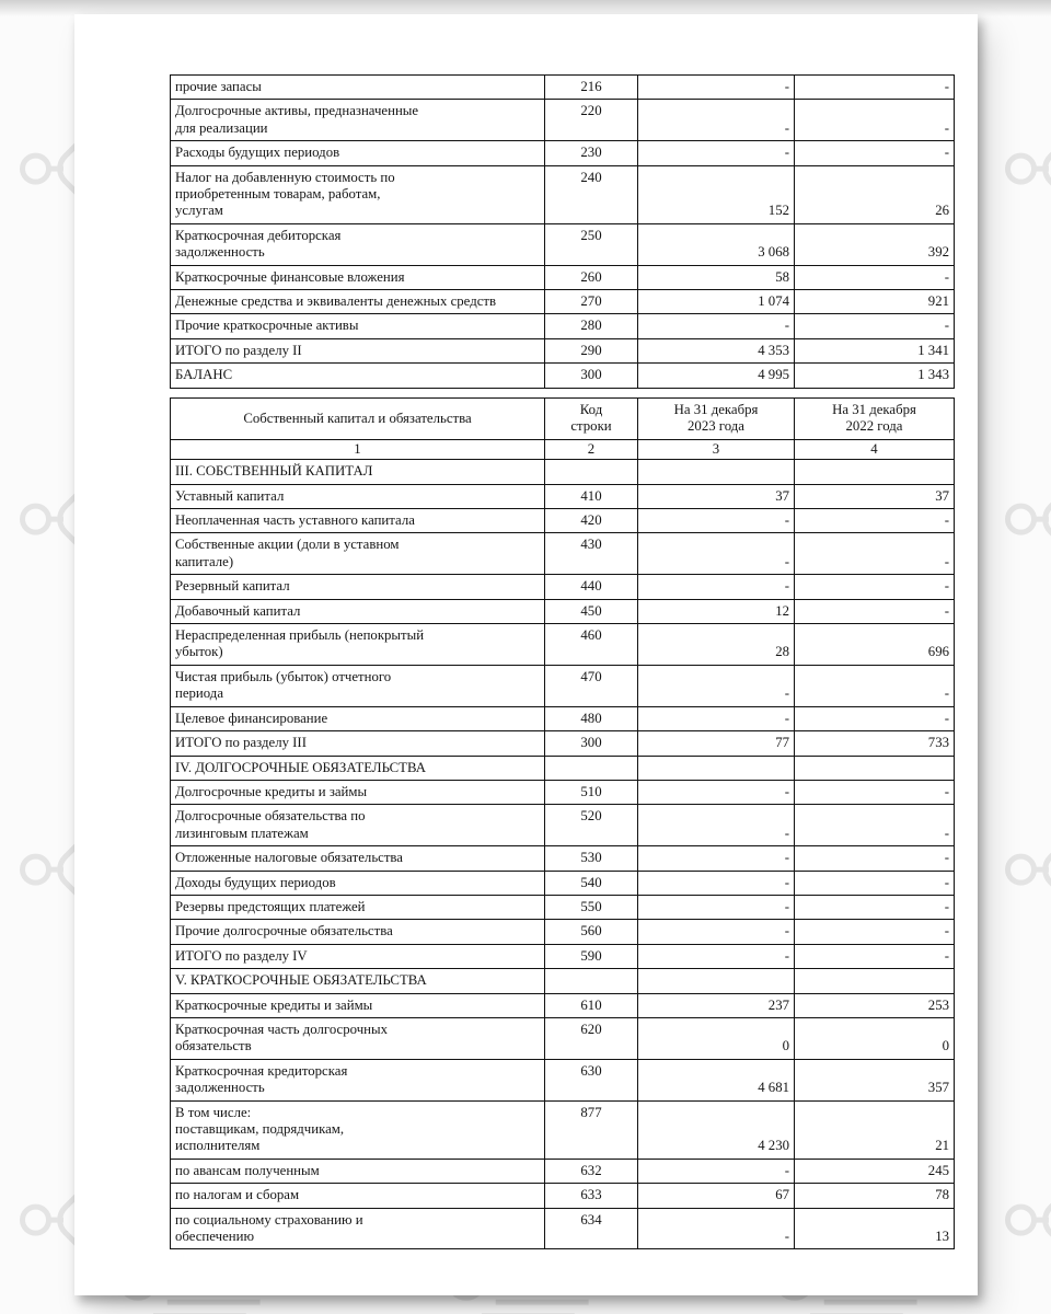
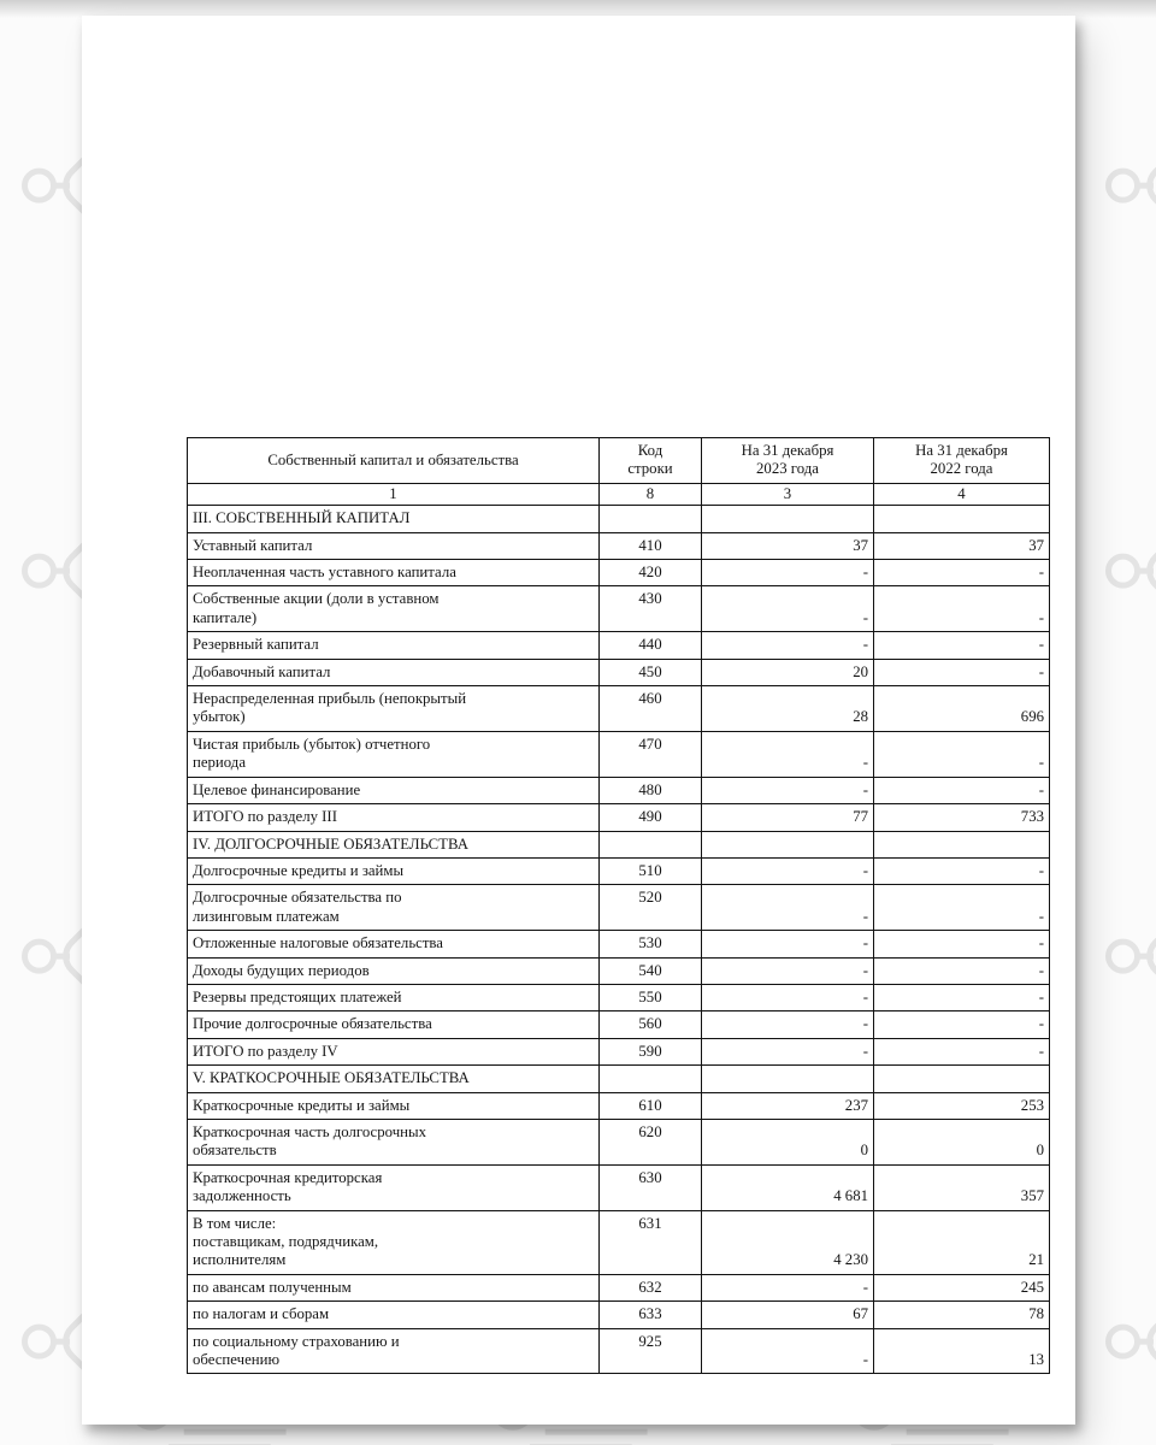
- прочие запасы	216	-	-
- Долгосрочные активы, предназначенные для реализации	220	-	-
- Расходы будущих периодов	230	-	-
- Налог на добавленную стоимость по приобретенным товарам, работам, услугам	240	152	26
- Краткосрочная дебиторская задолженность	250	3 068	392
- Краткосрочные финансовые вложения	260	58	-
- Денежные средства и эквиваленты денежных средств	270	1 074	921
- Прочие краткосрочные активы	280	-	-
- ИТОГО по разделу II	290	4 353	1 341
- БАЛАНС	300	4 995	1 343
  Собственный капитал и обязательства	Код строки	На 31 декабря 2023 года	На 31 декабря 2022 года
- 1	2	3	4
+ 1	8	3	4
  III. СОБСТВЕННЫЙ КАПИТАЛ
  Уставный капитал	410	37	37
  Неоплаченная часть уставного капитала	420	-	-
  Собственные акции (доли в уставном капитале)	430	-	-
  Резервный капитал	440	-	-
- Добавочный капитал	450	12	-
+ Добавочный капитал	450	20	-
  Нераспределенная прибыль (непокрытый убыток)	460	28	696
  Чистая прибыль (убыток) отчетного периода	470	-	-
  Целевое финансирование	480	-	-
- ИТОГО по разделу III	300	77	733
+ ИТОГО по разделу III	490	77	733
  IV. ДОЛГОСРОЧНЫЕ ОБЯЗАТЕЛЬСТВА
  Долгосрочные кредиты и займы	510	-	-
  Долгосрочные обязательства по лизинговым платежам	520	-	-
  Отложенные налоговые обязательства	530	-	-
  Доходы будущих периодов	540	-	-
  Резервы предстоящих платежей	550	-	-
  Прочие долгосрочные обязательства	560	-	-
  ИТОГО по разделу IV	590	-	-
  V. КРАТКОСРОЧНЫЕ ОБЯЗАТЕЛЬСТВА
  Краткосрочные кредиты и займы	610	237	253
  Краткосрочная часть долгосрочных обязательств	620	0	0
  Краткосрочная кредиторская задолженность	630	4 681	357
- В том числе: поставщикам, подрядчикам, исполнителям	877	4 230	21
+ В том числе: поставщикам, подрядчикам, исполнителям	631	4 230	21
  по авансам полученным	632	-	245
  по налогам и сборам	633	67	78
- по социальному страхованию и обеспечению	634	-	13
+ по социальному страхованию и обеспечению	925	-	13
